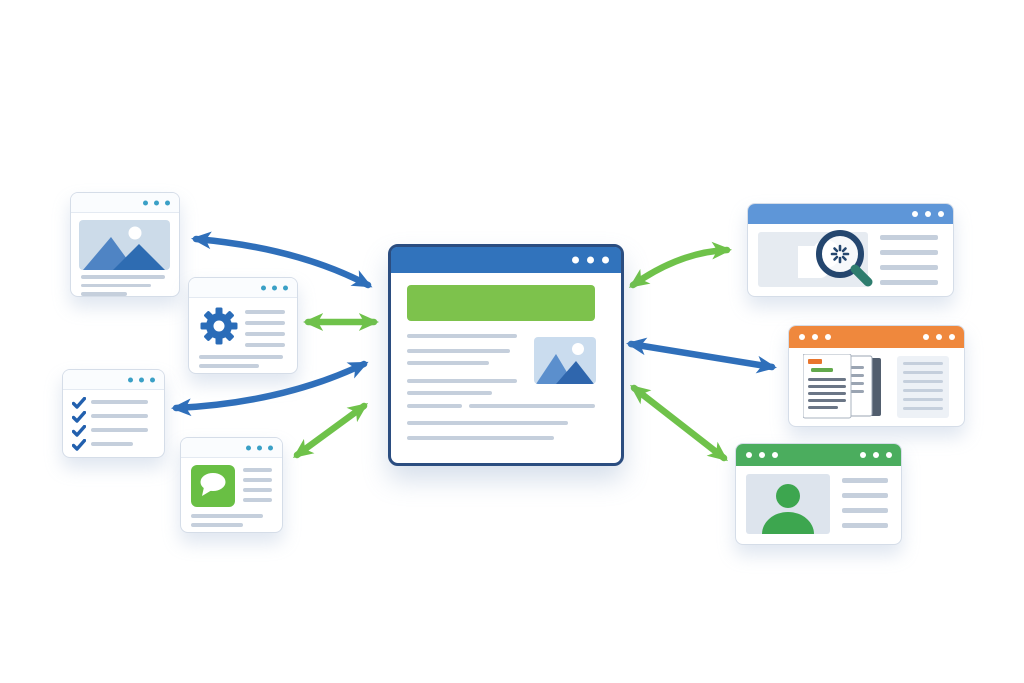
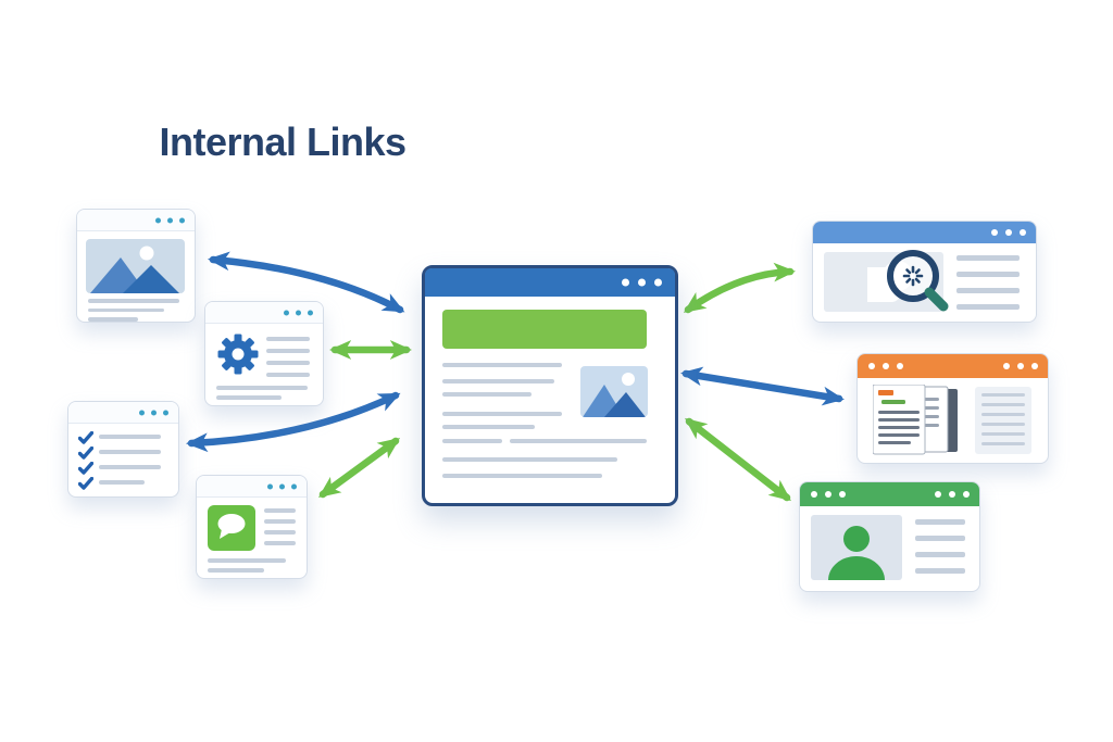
+ Internal Links
